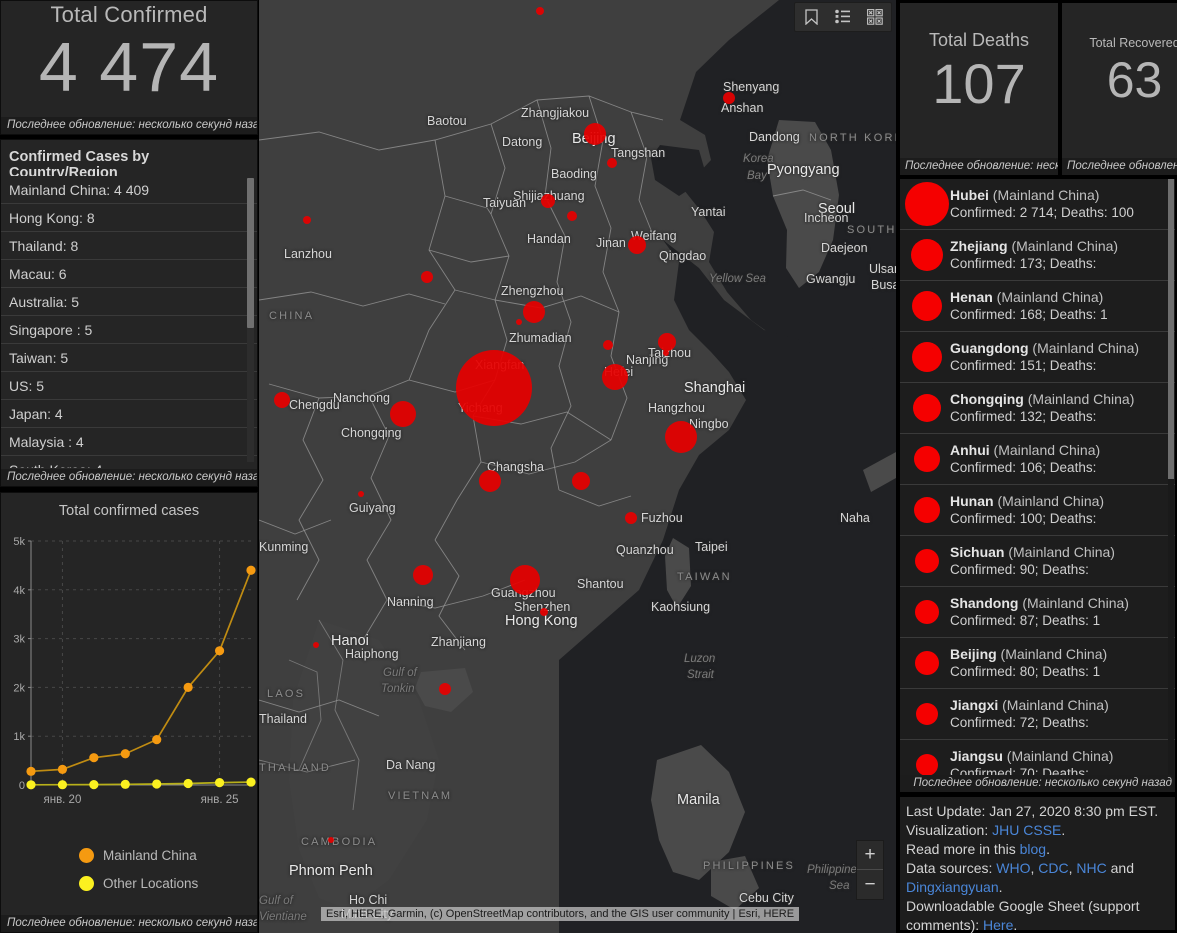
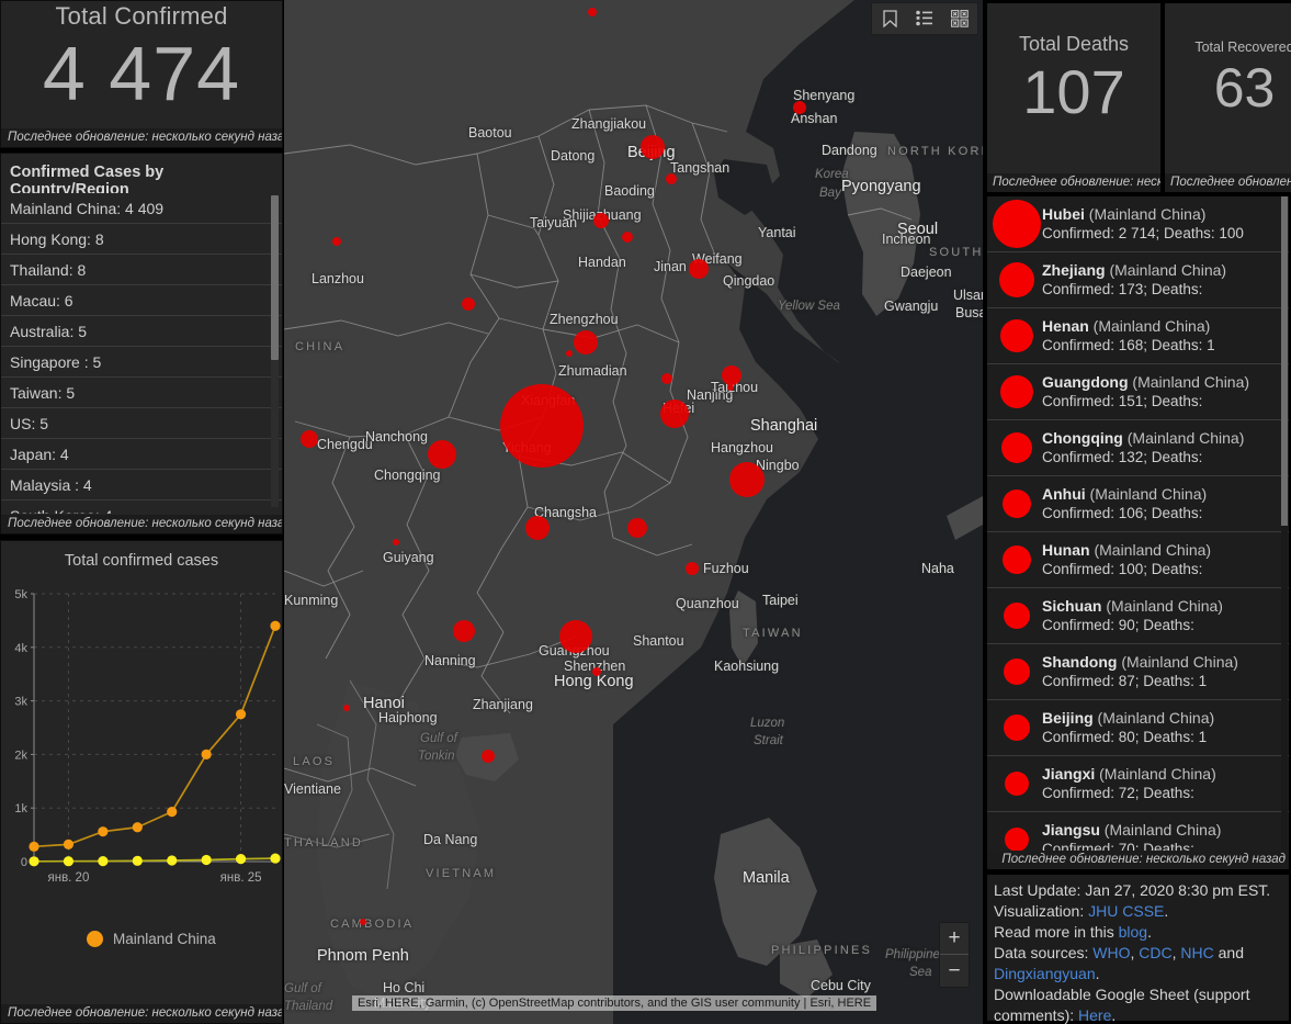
  Total Confirmed
  4 474
  Последнее обновление: несколько секунд наза
  Confirmed Cases by Country/Region
  Mainland China: 4 409
  Hong Kong: 8
  Thailand: 8
  Macau: 6
  Australia: 5
  Singapore : 5
  Taiwan: 5
  US: 5
  Japan: 4
  Malaysia : 4
  Последнее обновление: несколько секунд наза
  Total confirmed cases
  0
  1k
  2k
  3k
  4k
  5k
  янв. 20
  янв. 25
  Mainland China
- Other Locations
  Последнее обновление: несколько секунд наза
  Baotou
  Zhangjiakou
  Datong
  Tangshan
  Dandong
  NORTH KOR
  Shenyang
  Anshan
  Korea
  Bay
  Pyongyang
  Baoding
  Shijiauang
  Taiyuan
  Yantai
  Seoul
  Incheon
  Daejeon
  Handan
  Jinan
  eifang
  Qingdao
  Lanzhou
  Yellow Sea
  Gwangju
  Ulsa
  CHINA
  Zhengzhou
  Zhumadian
  Nanjing
  Tahou
  Shanghai
  Chengdu
  Nanchong
  Chongqing
  Hangzhou
  Ningbo
  Changsha
  Guiyang
  Kunming
  Fuzhou
  Quanzhou
  Taipei
  TAIWAN
  Naha
  Shantou
  Kaohsiung
  Shenzhen
  Hong Kong
  Nanning
  Hanoi
  Haiphong
  Zhanjiang
  Gulf of
  Tonkin
  Luzon
  Strait
  LAOS
- Thailand
+ Vientiane
  THAILAND
  Da Nang
  VIETNAM
  Manila
  CAMBODIA
  Phnom Penh
  Ho Chi
  Minh City
  PHILIPPINES
  Philippine
  Sea
  Cebu City
  Gulf of
- Vientiane
+ Thailand
  +
  −
  Esri, HERE, Garmin, (c) OpenStreetMap contributors, and the GIS user community | Esri, HERE
  Total Deaths
  107
  Последнее обновление: неск
  Total Recovered
  63
  Последнее обновлен
  Hubei (Mainland China)
  Confirmed: 2 714; Deaths: 100
  Zhejiang (Mainland China)
  Confirmed: 173; Deaths:
  Henan (Mainland China)
  Confirmed: 168; Deaths: 1
  Guangdong (Mainland China)
  Confirmed: 151; Deaths:
  Chongqing (Mainland China)
  Confirmed: 132; Deaths:
  Anhui (Mainland China)
  Confirmed: 106; Deaths:
  Hunan (Mainland China)
  Confirmed: 100; Deaths:
  Sichuan (Mainland China)
  Confirmed: 90; Deaths:
  Shandong (Mainland China)
  Confirmed: 87; Deaths: 1
  Beijing (Mainland China)
  Confirmed: 80; Deaths: 1
  Jiangxi (Mainland China)
  Confirmed: 72; Deaths:
  Jiangsu (Mainland China)
  Confirmed: 70; Deaths:
  Последнее обновление: несколько секунд назад
  Last Update: Jan 27, 2020 8:30 pm EST.
  Visualization: JHU CSSE.
  Read more in this blog.
  Data sources: WHO, CDC, NHC and
  Dingxiangyuan.
  Downloadable Google Sheet (support comments): Here.
